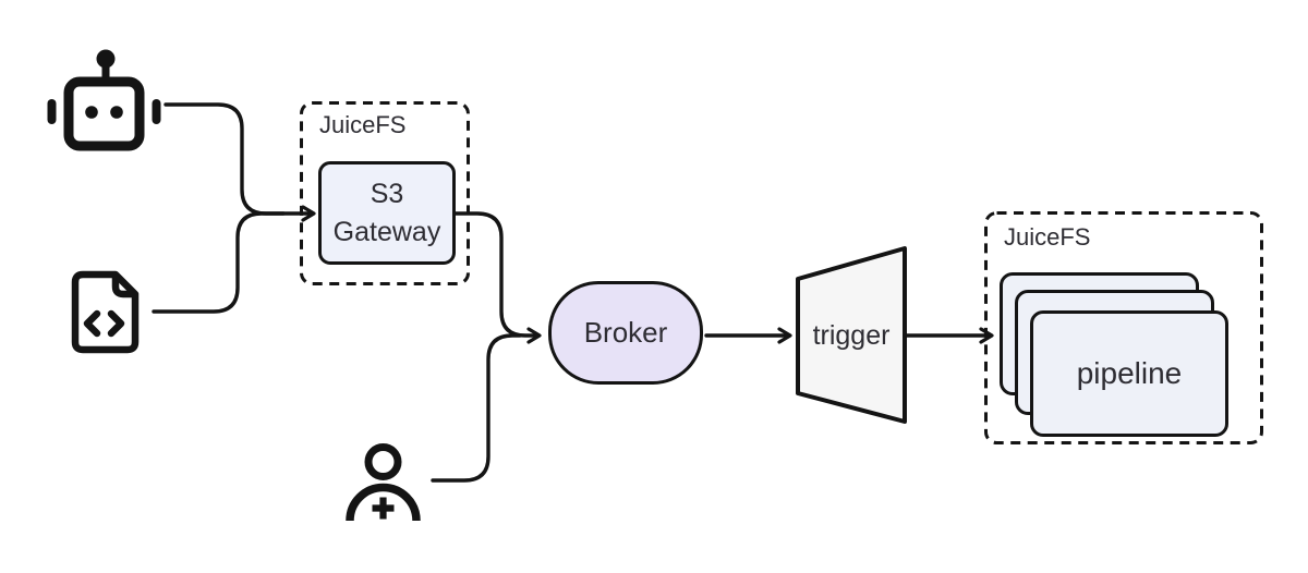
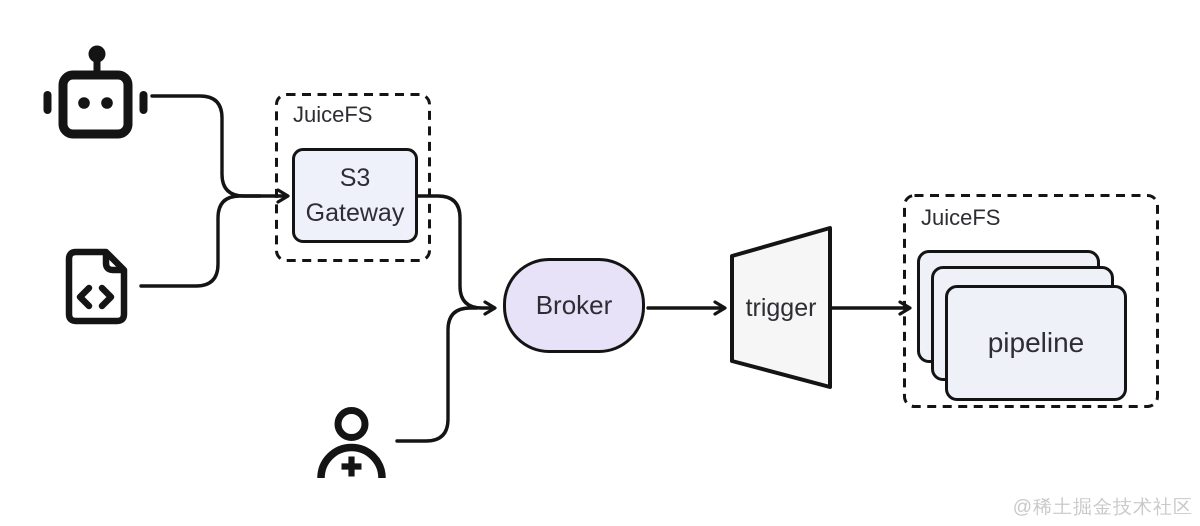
  JuiceFS
  S3
  Gateway
  Broker
  trigger
  JuiceFS
  pipeline
+ @稀土掘金技术社区
